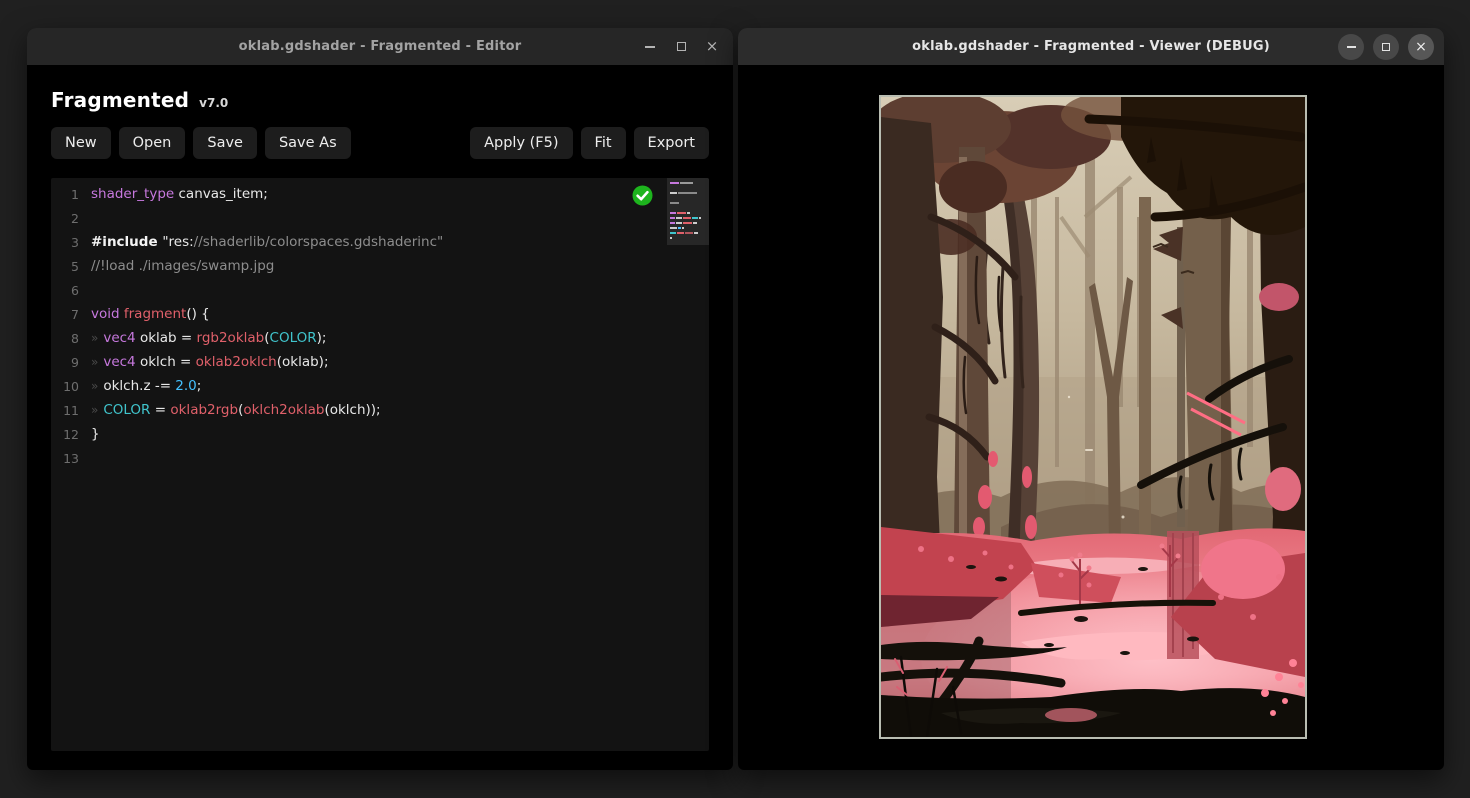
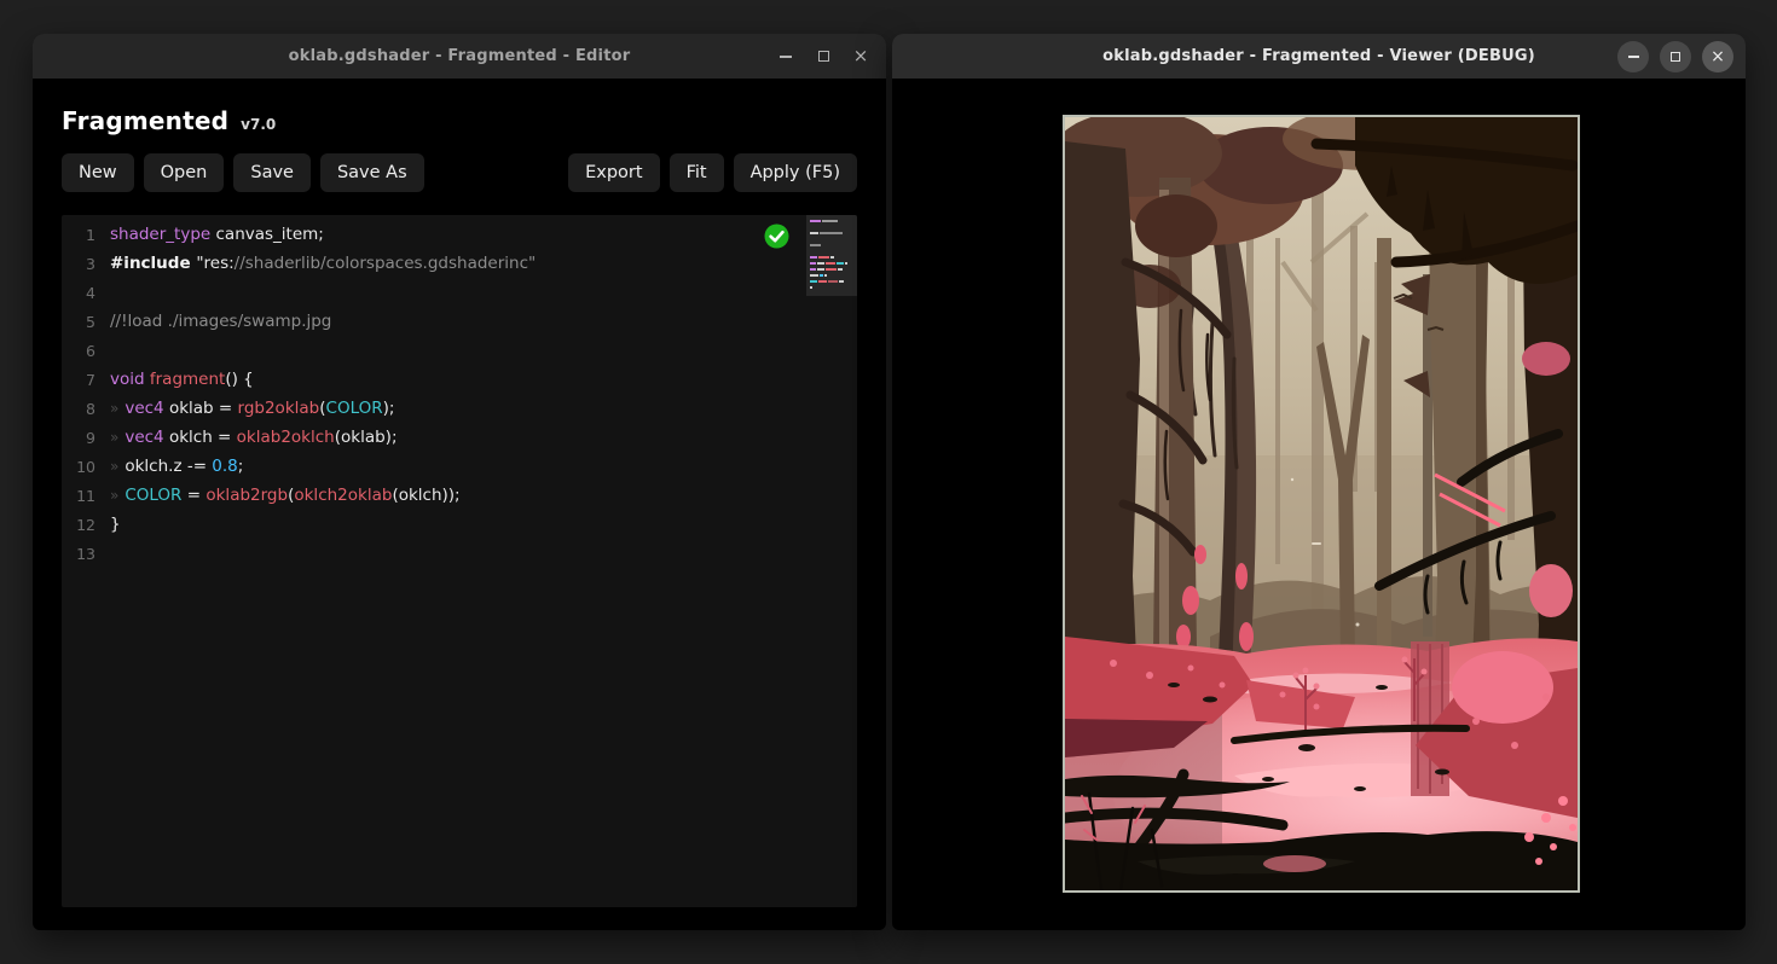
  oklab.gdshader - Fragmented - Editor
  ×
  Fragmented
  v7.0
  New
  Open
  Save
  Save As
- Apply (F5)
+ Export
  Fit
- Export
+ Apply (F5)
  1
  shader_type
  canvas_item;
- 2
  3
  #include
  "res:
  //shaderlib/colorspaces.gdshaderinc"
+ 4
  5
  //!load ./images/swamp.jpg
  6
  7
  void
  fragment
  () {
  8
  »
  vec4
  oklab =
  rgb2oklab
  (
  COLOR
  );
  9
  »
  vec4
  oklch =
  oklab2oklch
  (oklab);
  10
  »
  oklch.z -=
- 2.0
+ 0.8
  ;
  11
  »
  COLOR
  =
  oklab2rgb
  (
  oklch2oklab
  (oklch));
  12
  }
  13
  oklab.gdshader - Fragmented - Viewer (DEBUG)
  ×
